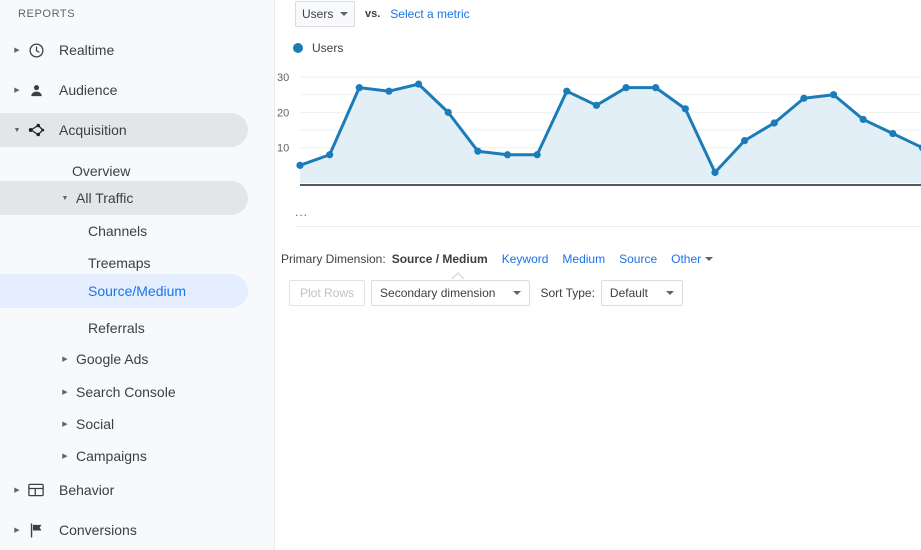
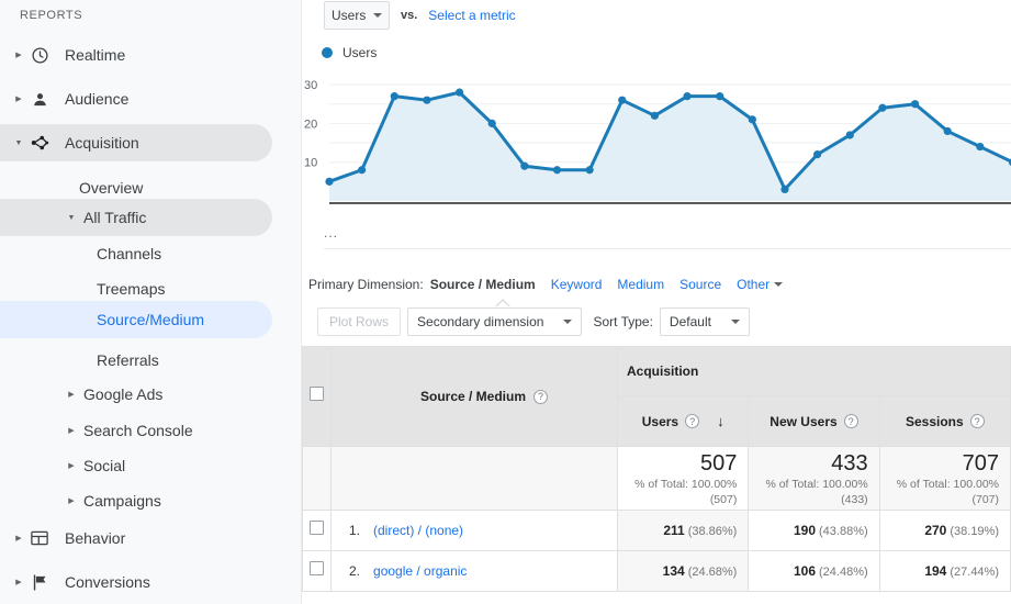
  REPORTS
  Realtime
  Audience
  Acquisition
  Overview
  All Traffic
  Channels
  Treemaps
  Source/Medium
  Referrals
  Google Ads
  Search Console
  Social
  Campaigns
  Behavior
  Conversions
  Users
  vs.
  Select a metric
  Users
  10
  20
  30
  ...
  Primary Dimension:
  Source / Medium
  Keyword
  Medium
  Source
  Other
  Plot Rows
  Secondary dimension
  Sort Type:
  Default
+ 	Source / Medium ?	Acquisition
+ Users ? ↓	New Users ?	Sessions ?
+ 		507% of Total: 100.00%(507)	433% of Total: 100.00%(433)	707% of Total: 100.00%(707)
+ 	1. (direct) / (none)	211 (38.86%)	190 (43.88%)	270 (38.19%)
+ 	2. google / organic	134 (24.68%)	106 (24.48%)	194 (27.44%)
